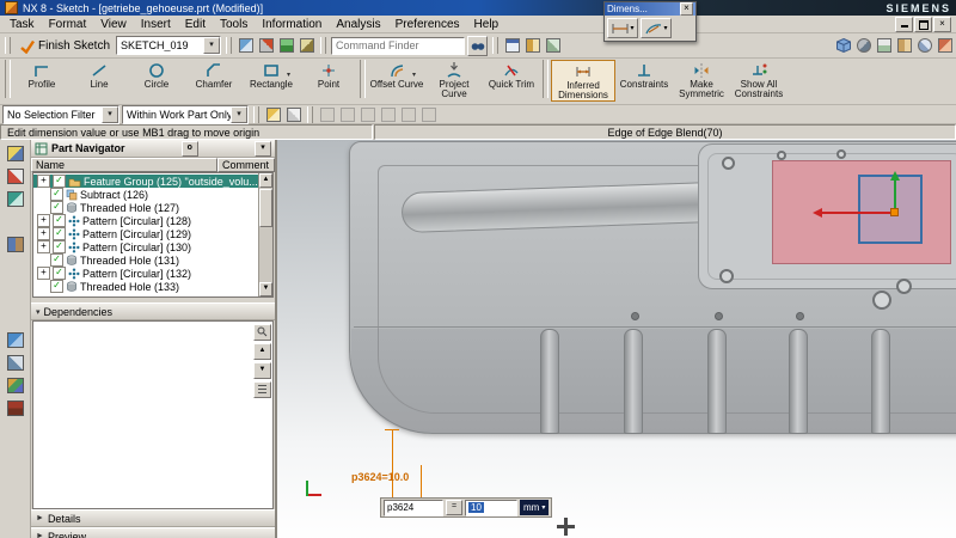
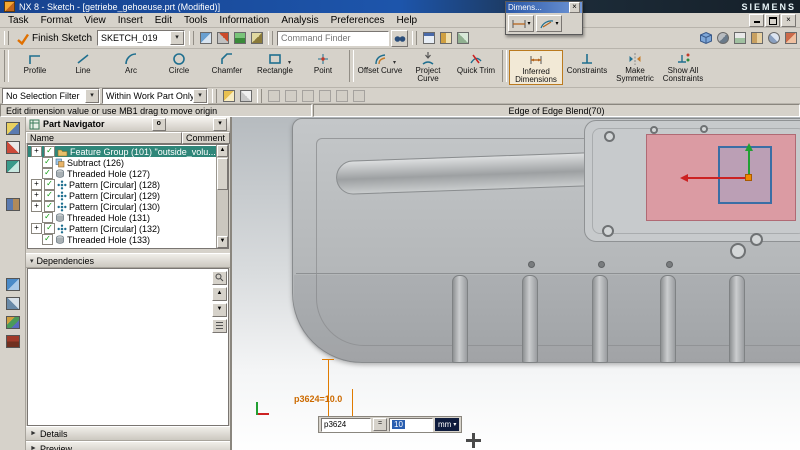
  NX 8 - Sketch - [getriebe_gehoeuse.prt (Modified)]
  SIEMENS
  Task
  Format
  View
  Insert
  Edit
  Tools
  Information
  Analysis
  Preferences
  Help
  ×
  Finish Sketch
  SKETCH_019
  Command Finder
  Profile
  Line
+ Arc
  Circle
  Chamfer
  Rectangle
  Point
  Offset Curve
  Project Curve
  Quick Trim
  Inferred Dimensions
  Constraints
  Make Symmetric
  Show All Constraints
  No Selection Filter
  Within Work Part Onl
  Edit dimension value or use MB1 drag to move origin
  Edge of Edge Blend(70)
  Part Navigator
  Name
  Comment
  +
  ✓
- Feature Group (125) "outside_volu...
+ Feature Group (101) "outside_volu...
  ✓
  Subtract (126)
  ✓
  Threaded Hole (127)
  +
  ✓
  Pattern [Circular] (128)
  +
  ✓
  Pattern [Circular] (129)
  +
  ✓
  Pattern [Circular] (130)
  ✓
  Threaded Hole (131)
  +
  ✓
  Pattern [Circular] (132)
  ✓
  Threaded Hole (133)
  Dependencies
  Details
  Preview
  p3624=10.0
  p3624
  10
  mm
  Dimens...
  ×
